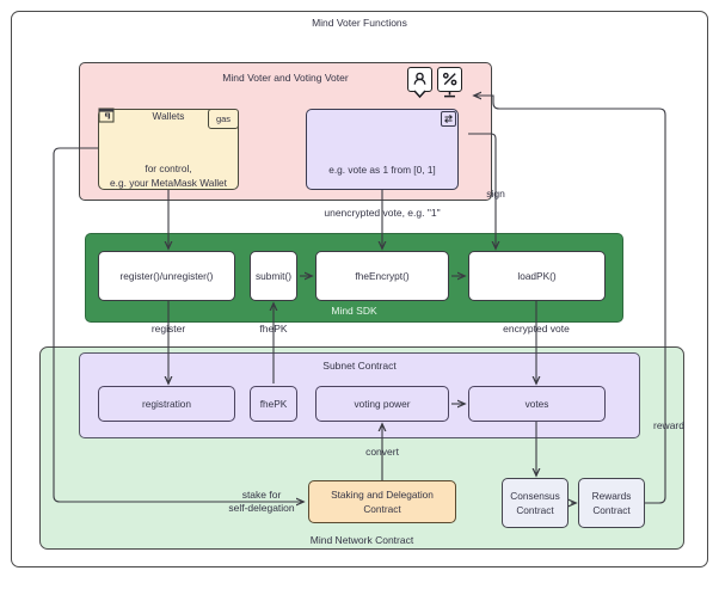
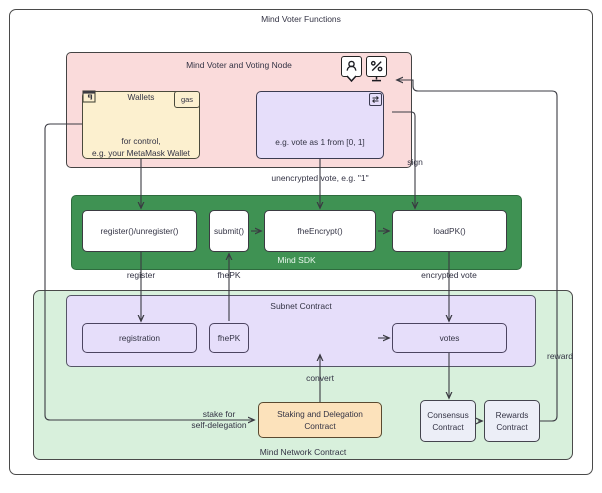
  Mind Voter Functions
- Mind Voter and Voting Voter
+ Mind Voter and Voting Node
  Mind SDK
  Subnet Contract
  Mind Network Contract
  Wallets
  for control,
  e.g. your MetaMask Wallet
  gas
  e.g. vote as 1 from [0, 1]
  register()/unregister()
  submit()
  fheEncrypt()
  loadPK()
  registration
  fhePK
- voting power
  votes
  Staking and Delegation Contract
  Consensus
  Contract
  Rewards
  Contract
  unencrypted vote, e.g. "1"
  sign
  register
  fhePK
  encrypted vote
  convert
  stake for
  self-delegation
  reward
